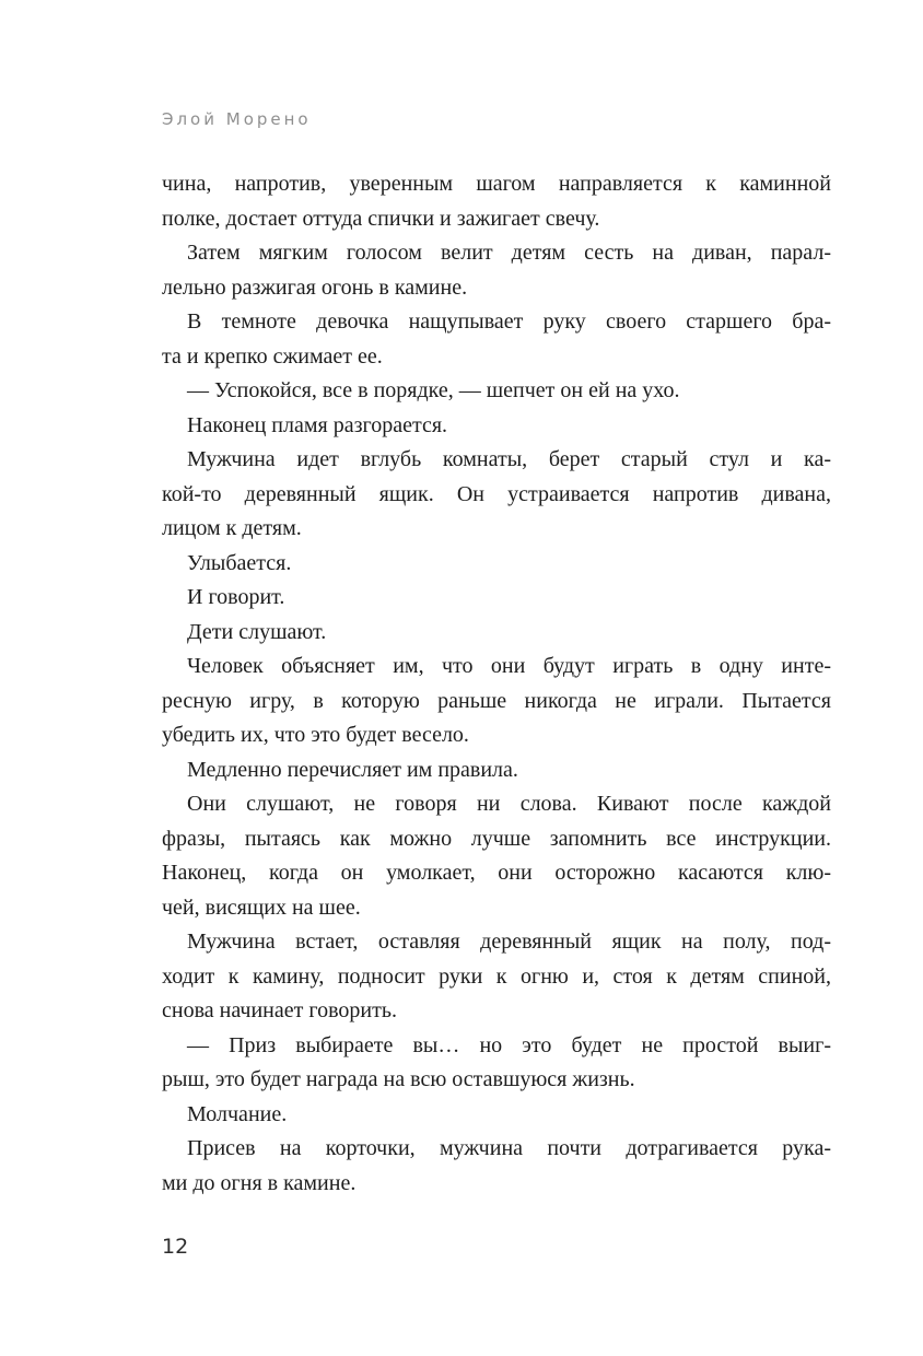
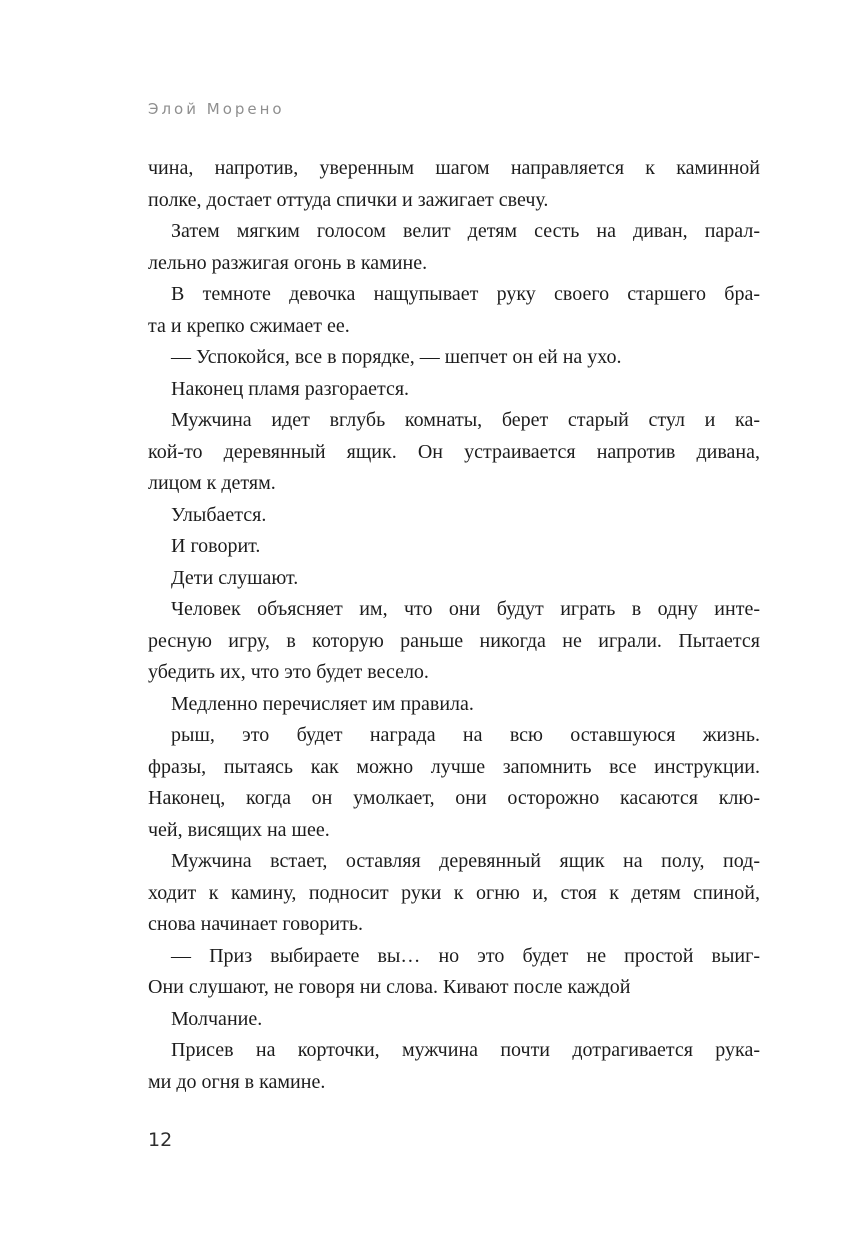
  Элой Морено
  чина, напротив, уверенным шагом направляется к каминной
  полке, достает оттуда спички и зажигает свечу.
  Затем мягким голосом велит детям сесть на диван, парал-
  лельно разжигая огонь в камине.
  В темноте девочка нащупывает руку своего старшего бра-
  та и крепко сжимает ее.
  — Успокойся, все в порядке, — шепчет он ей на ухо.
  Наконец пламя разгорается.
  Мужчина идет вглубь комнаты, берет старый стул и ка-
  кой-то деревянный ящик. Он устраивается напротив дивана,
  лицом к детям.
  Улыбается.
  И говорит.
  Дети слушают.
  Человек объясняет им, что они будут играть в одну инте-
  ресную игру, в которую раньше никогда не играли. Пытается
  убедить их, что это будет весело.
  Медленно перечисляет им правила.
- Они слушают, не говоря ни слова. Кивают после каждой
+ рыш, это будет награда на всю оставшуюся жизнь.
  фразы, пытаясь как можно лучше запомнить все инструкции.
  Наконец, когда он умолкает, они осторожно касаются клю-
  чей, висящих на шее.
  Мужчина встает, оставляя деревянный ящик на полу, под-
  ходит к камину, подносит руки к огню и, стоя к детям спиной,
  снова начинает говорить.
  — Приз выбираете вы… но это будет не простой выиг-
- рыш, это будет награда на всю оставшуюся жизнь.
+ Они слушают, не говоря ни слова. Кивают после каждой
  Молчание.
  Присев на корточки, мужчина почти дотрагивается рука-
  ми до огня в камине.
  12
